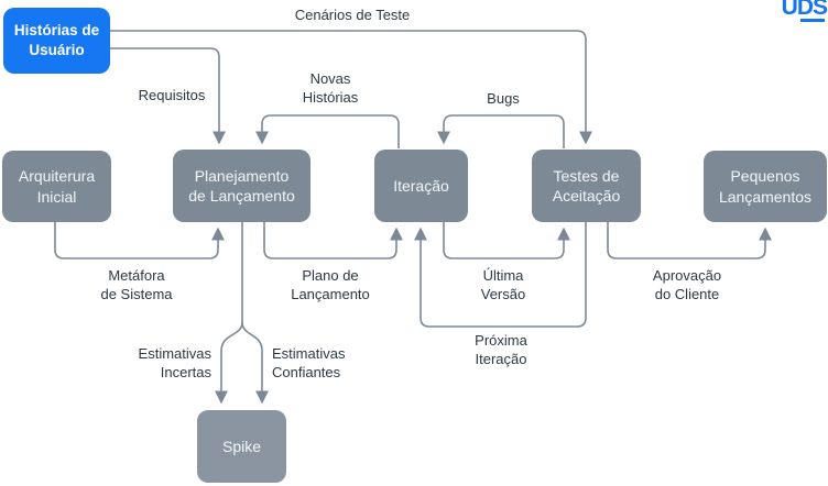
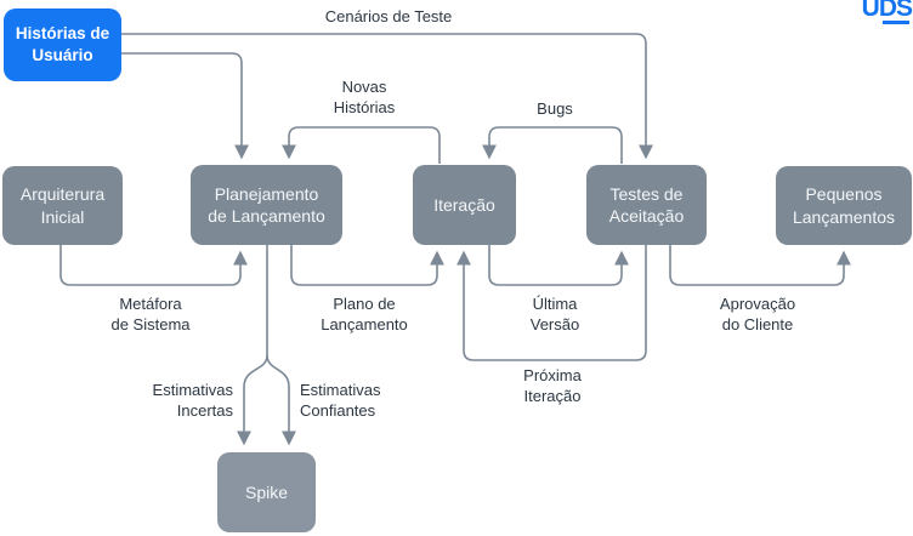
  Histórias de
  Usuário
  Arquiterura
  Inicial
  Planejamento
  de Lançamento
  Iteração
  Testes de
  Aceitação
  Pequenos
  Lançamentos
  Spike
  Cenários de Teste
- Requisitos
  Novas
  Histórias
  Bugs
  Metáfora
  de Sistema
  Plano de
  Lançamento
  Última
  Versão
  Aprovação
  do Cliente
  Próxima
  Iteração
  Estimativas
  Incertas
  Estimativas
  Confiantes
  UDS
